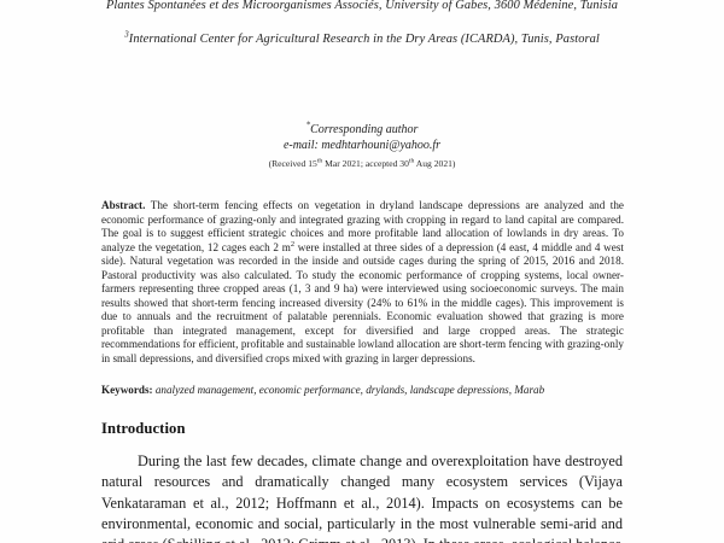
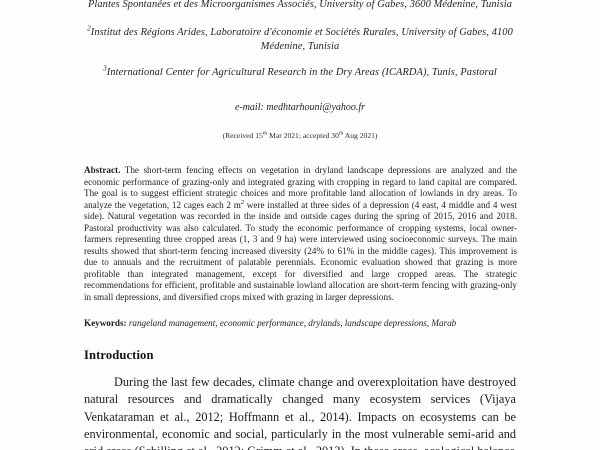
  Plantes Spontanées et des Microorganismes Associés, University of Gabes, 3600 Médenine, Tunisia
+ 2Institut des Régions Arides, Laboratoire d'économie et Sociétés Rurales, University of Gabes, 4100 Médenine, Tunisia
  3International Center for Agricultural Research in the Dry Areas (ICARDA), Tunis, Pastoral
- *Corresponding author
  e-mail: medhtarhouni@yahoo.fr
  (Received 15 Mar 2021; accepted 30 Aug 2021)
  Abstract. The short-term fencing effects on vegetation in dryland landscape depressions are analyzed and the economic performance of grazing-only and integrated grazing with cropping in regard to land capital are compared. The goal is to suggest efficient strategic choices and more profitable land allocation of lowlands in dry areas. To analyze the vegetation, 12 cages each 2 m were installed at three sides of a depression (4 east, 4 middle and 4 west side). Natural vegetation was recorded in the inside and outside cages during the spring of 2015, 2016 and 2018. Pastoral productivity was also calculated. To study the economic performance of cropping systems, local owner-farmers representing three cropped areas (1, 3 and 9 ha) were interviewed using socioeconomic surveys. The main results showed that short-term fencing increased diversity (24% to 61% in the middle cages). This improvement is due to annuals and the recruitment of palatable perennials. Economic evaluation showed that grazing is more profitable than integrated management, except for diversified and large cropped areas. The strategic recommendations for efficient, profitable and sustainable lowland allocation are short-term fencing with grazing-only in small depressions, and diversified crops mixed with grazing in larger depressions.
- Keywords: analyzed management, economic performance, drylands, landscape depressions, Marab
+ Keywords: rangeland management, economic performance, drylands, landscape depressions, Marab
  Introduction
  During the last few decades, climate change and overexploitation have destroyed natural resources and dramatically changed many ecosystem services (Vijaya Venkataraman et al., 2012; Hoffmann et al., 2014). Impacts on ecosystems can be environmental, economic and social, particularly in the most vulnerable semi-arid and
